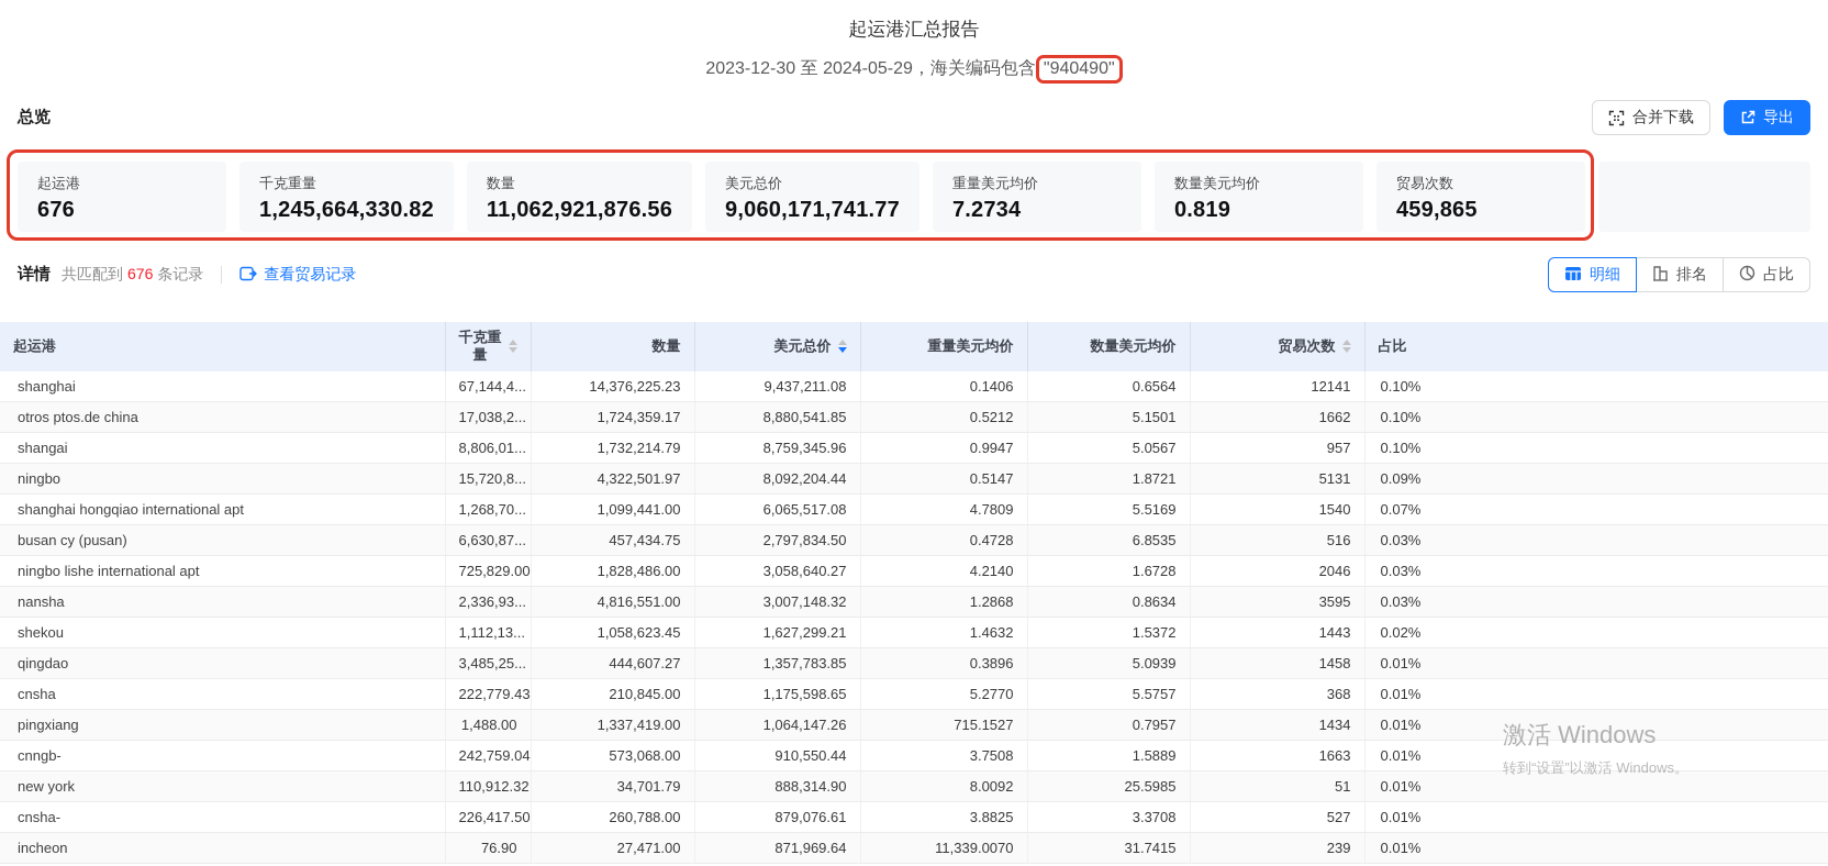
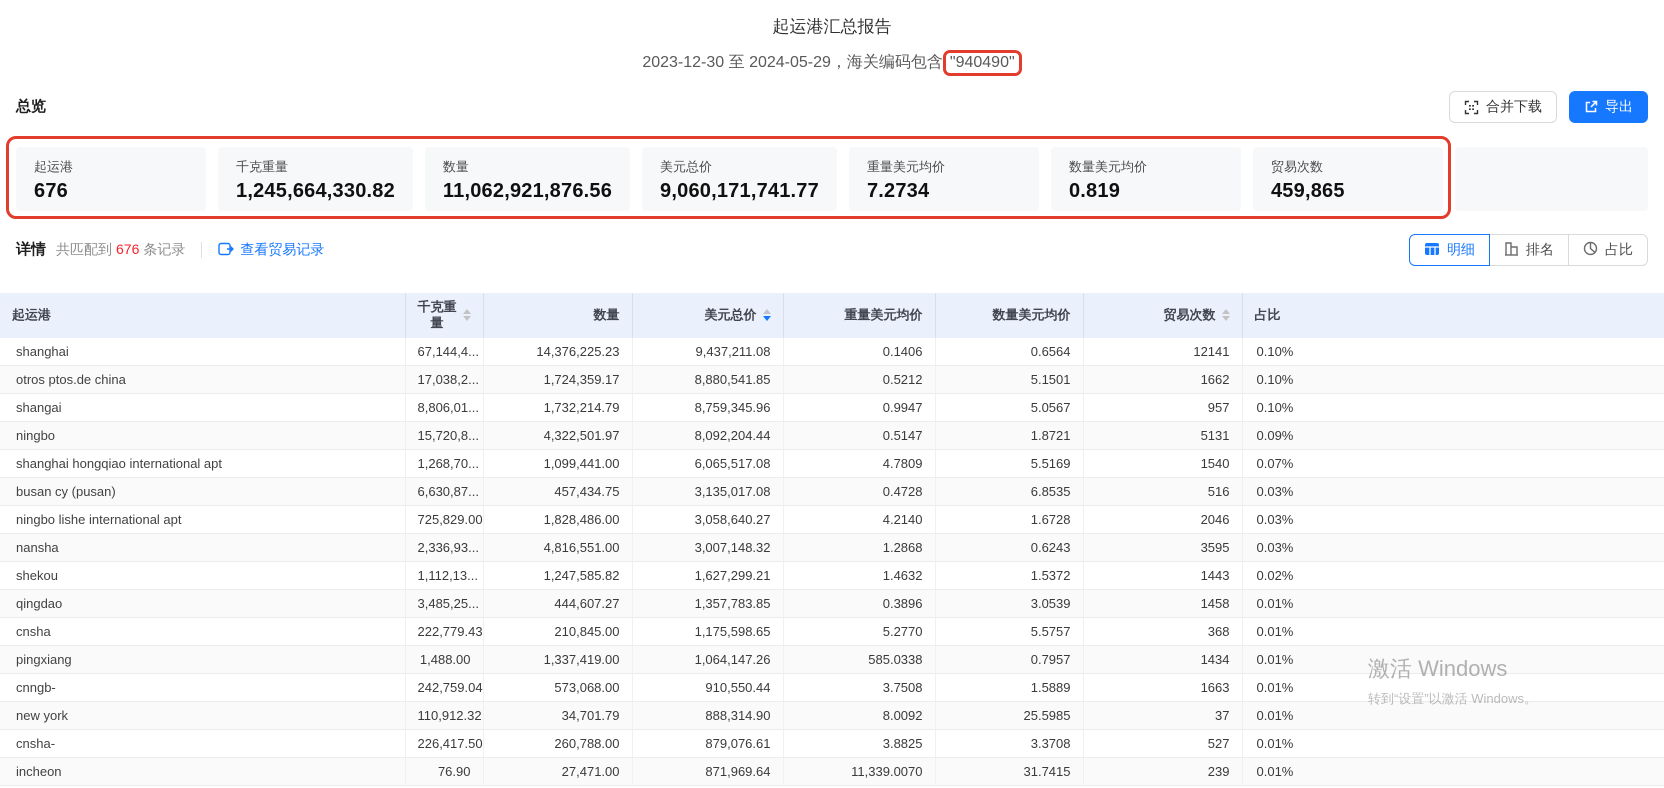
  起运港汇总报告
  2023-12-30 至 2024-05-29，海关编码包含 "940490"
  总览
  合并下载
  导出
  起运港
  676
  千克重量
  1,245,664,330.82
  数量
  11,062,921,876.56
  美元总价
  9,060,171,741.77
  重量美元均价
  7.2734
  数量美元均价
  0.819
  贸易次数
  459,865
  详情
  共匹配到 676 条记录
  查看贸易记录
  明细
  排名
  占比
  起运港	千克重量	数量	美元总价	重量美元均价	数量美元均价	贸易次数	占比
  shanghai	67,144,4...	14,376,225.23	9,437,211.08	0.1406	0.6564	12141	0.10%
  otros ptos.de china	17,038,2...	1,724,359.17	8,880,541.85	0.5212	5.1501	1662	0.10%
  shangai	8,806,01...	1,732,214.79	8,759,345.96	0.9947	5.0567	957	0.10%
  ningbo	15,720,8...	4,322,501.97	8,092,204.44	0.5147	1.8721	5131	0.09%
  shanghai hongqiao international apt	1,268,70...	1,099,441.00	6,065,517.08	4.7809	5.5169	1540	0.07%
- busan cy (pusan)	6,630,87...	457,434.75	2,797,834.50	0.4728	6.8535	516	0.03%
+ busan cy (pusan)	6,630,87...	457,434.75	3,135,017.08	0.4728	6.8535	516	0.03%
  ningbo lishe international apt	725,829.00	1,828,486.00	3,058,640.27	4.2140	1.6728	2046	0.03%
- nansha	2,336,93...	4,816,551.00	3,007,148.32	1.2868	0.8634	3595	0.03%
+ nansha	2,336,93...	4,816,551.00	3,007,148.32	1.2868	0.6243	3595	0.03%
- shekou	1,112,13...	1,058,623.45	1,627,299.21	1.4632	1.5372	1443	0.02%
+ shekou	1,112,13...	1,247,585.82	1,627,299.21	1.4632	1.5372	1443	0.02%
- qingdao	3,485,25...	444,607.27	1,357,783.85	0.3896	5.0939	1458	0.01%
+ qingdao	3,485,25...	444,607.27	1,357,783.85	0.3896	3.0539	1458	0.01%
  cnsha	222,779.43	210,845.00	1,175,598.65	5.2770	5.5757	368	0.01%
- pingxiang	1,488.00	1,337,419.00	1,064,147.26	715.1527	0.7957	1434	0.01%
+ pingxiang	1,488.00	1,337,419.00	1,064,147.26	585.0338	0.7957	1434	0.01%
  cnngb-	242,759.04	573,068.00	910,550.44	3.7508	1.5889	1663	0.01%
- new york	110,912.32	34,701.79	888,314.90	8.0092	25.5985	51	0.01%
+ new york	110,912.32	34,701.79	888,314.90	8.0092	25.5985	37	0.01%
  cnsha-	226,417.50	260,788.00	879,076.61	3.8825	3.3708	527	0.01%
  incheon	76.90	27,471.00	871,969.64	11,339.0070	31.7415	239	0.01%
  激活 Windows
  转到“设置”以激活 Windows。
